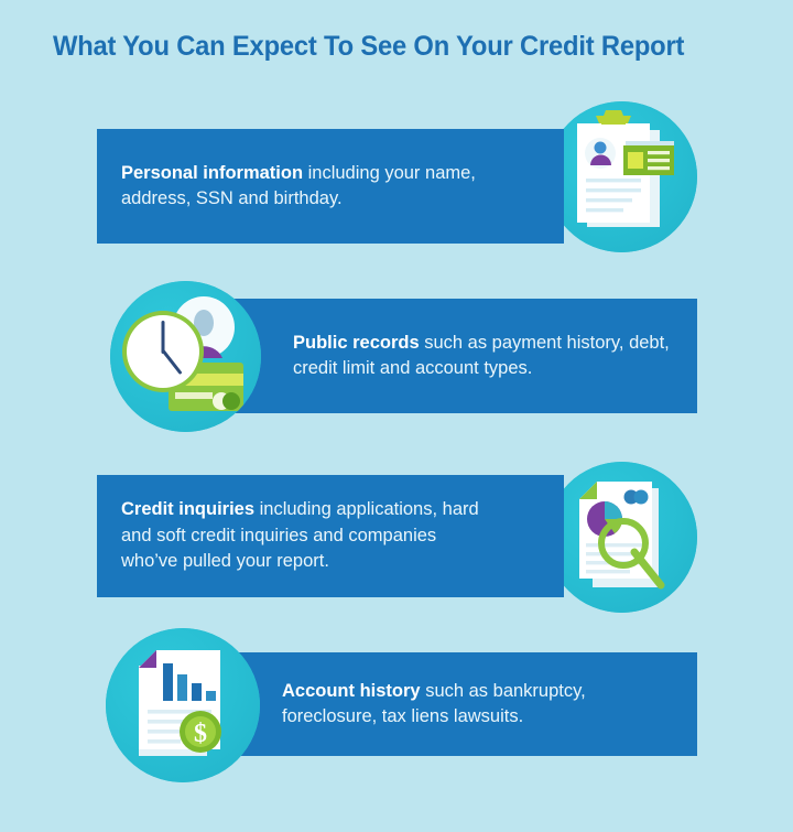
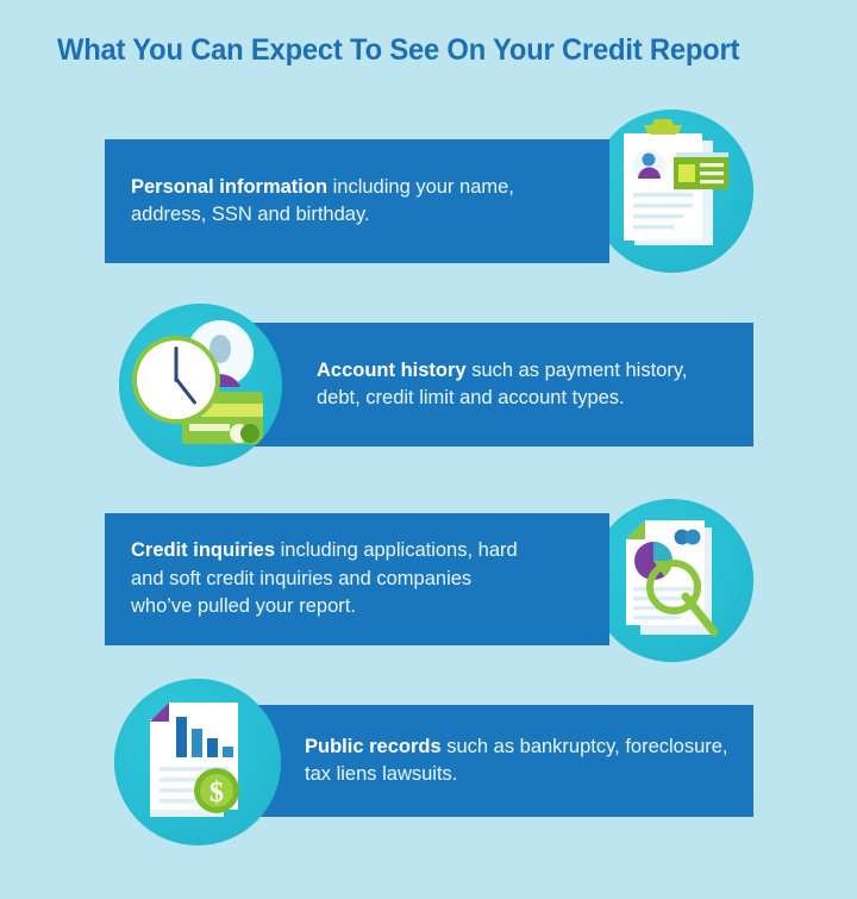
  What You Can Expect To See On Your Credit Report
  Personal information including your name, address, SSN and birthday.
- Public records such as payment history, debt, credit limit and account types.
+ Account history such as payment history, debt, credit limit and account types.
  Credit inquiries including applications, hard and soft credit inquiries and companies who’ve pulled your report.
- Account history such as bankruptcy, foreclosure, tax liens lawsuits.
+ Public records such as bankruptcy, foreclosure, tax liens lawsuits.
  $
